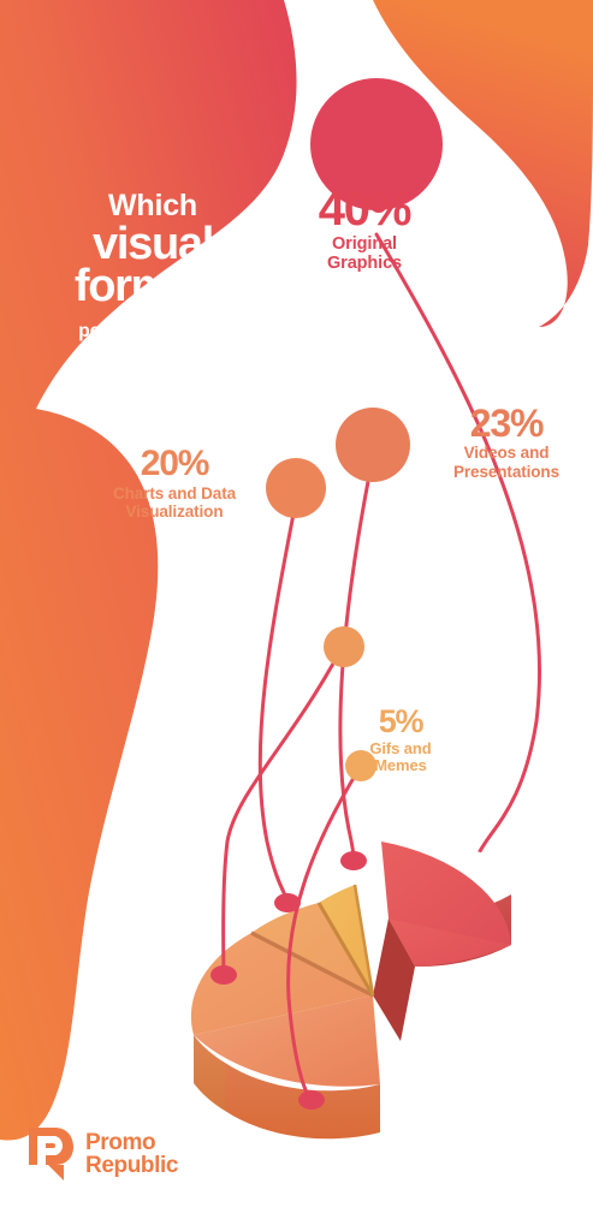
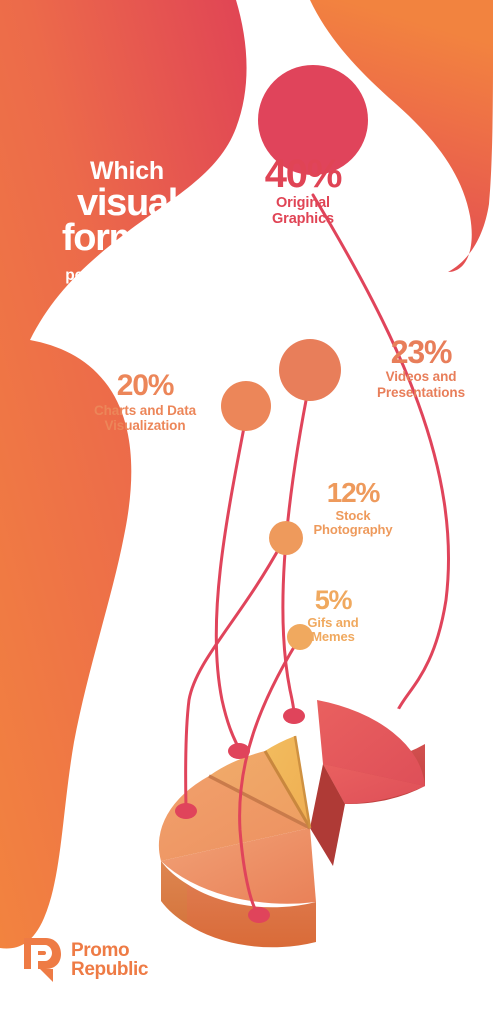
  Which
  visual
  formats
  perform best and
  40%
  Original
  Graphics
  23%
  Videos and
  Presentations
  20%
  Charts and Data
  Visualization
+ 12%
+ Stock
+ Photography
  5%
  Gifs and
  Memes
  Promo
  Republic
